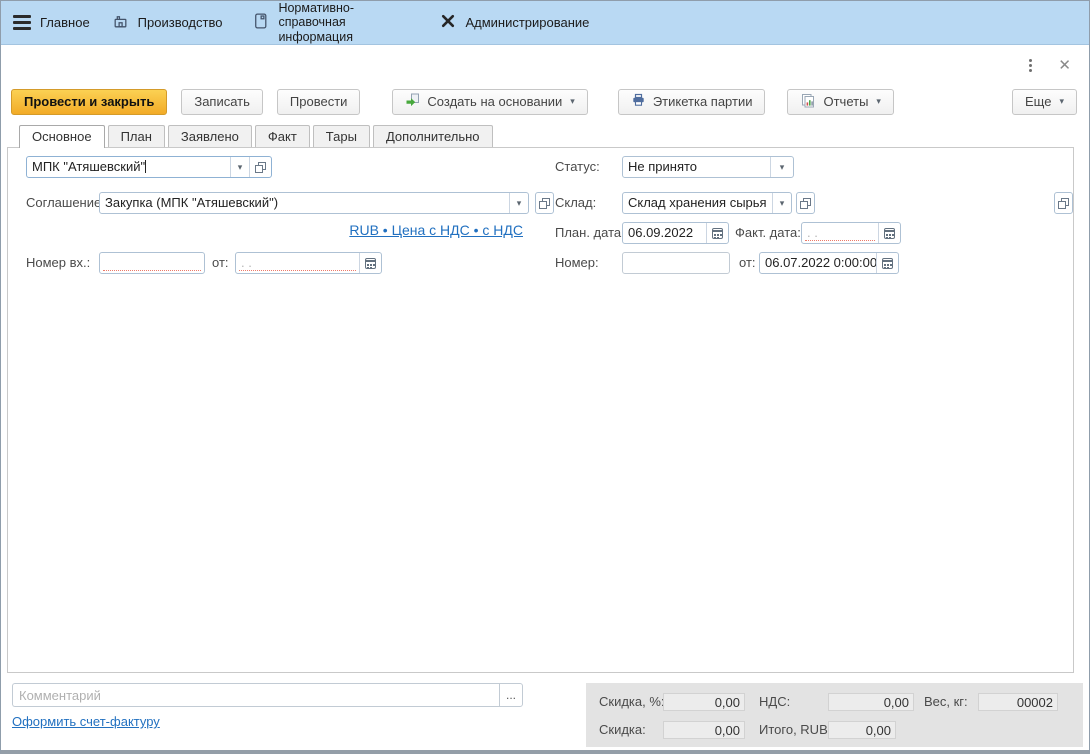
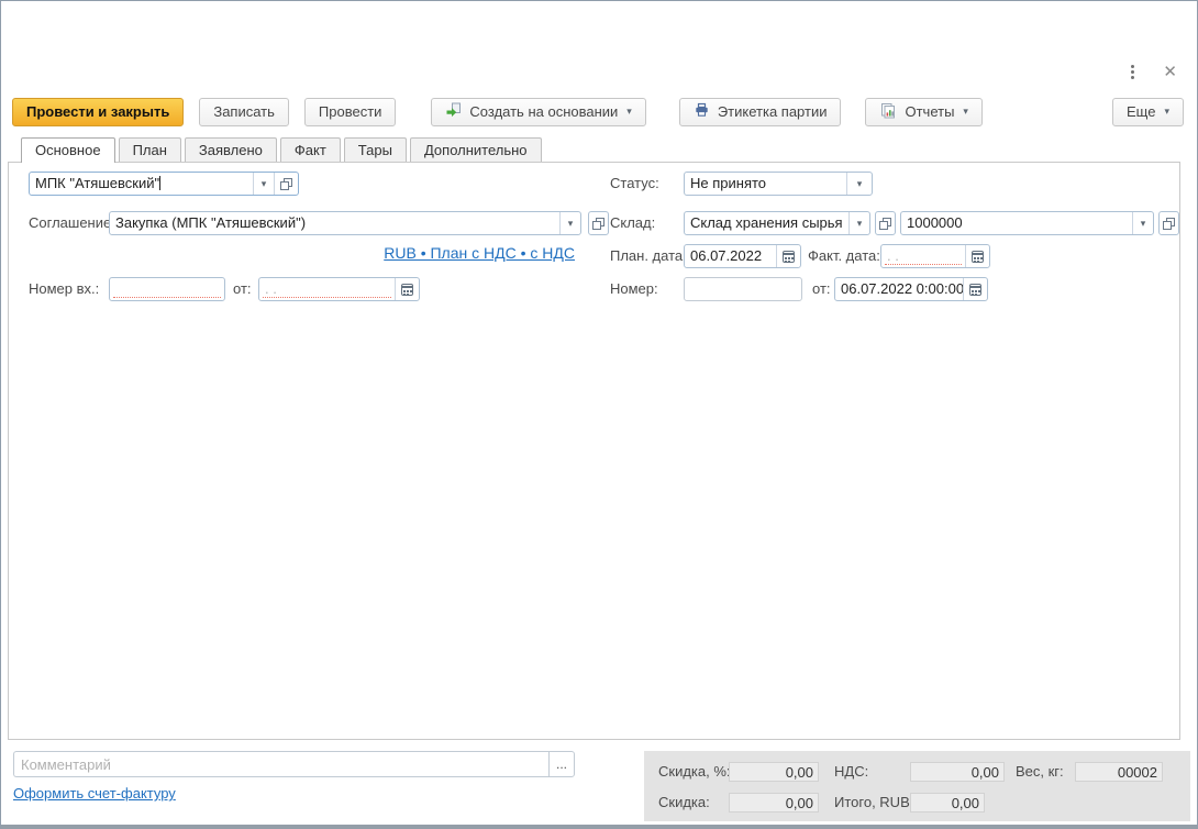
- Главное
- Производство
- Нормативно-справочная информация
- Администрирование
  ✕
  Провести и закрыть
  Записать
  Провести
  Создать на основании
  ▾
  Этикетка партии
  Отчеты
  ▾
  Еще
  ▾
  Основное
  План
  Заявлено
  Факт
  Тары
  Дополнительно
  МПК "Атяшевский"
  Статус:
  Не принято
  Соглашение
  Закупка (МПК "Атяшевский")
  Склад:
  Склад хранения сырья
+ 1000000
- RUB • Цена с НДС • с НДС
+ RUB • План с НДС • с НДС
  План. дата
- 06.09.2022
+ 06.07.2022
  Факт. дата:
  . .
  Номер вх.:
  от:
  . .
  Номер:
  от:
  06.07.2022 0:00:00
  Комментарий
  ...
  Оформить счет-фактуру
  Скидка, %
  0,00
  НДС:
  0,00
  Вес, кг:
  00002
  Скидка:
  0,00
  Итого, RUB
  0,00
